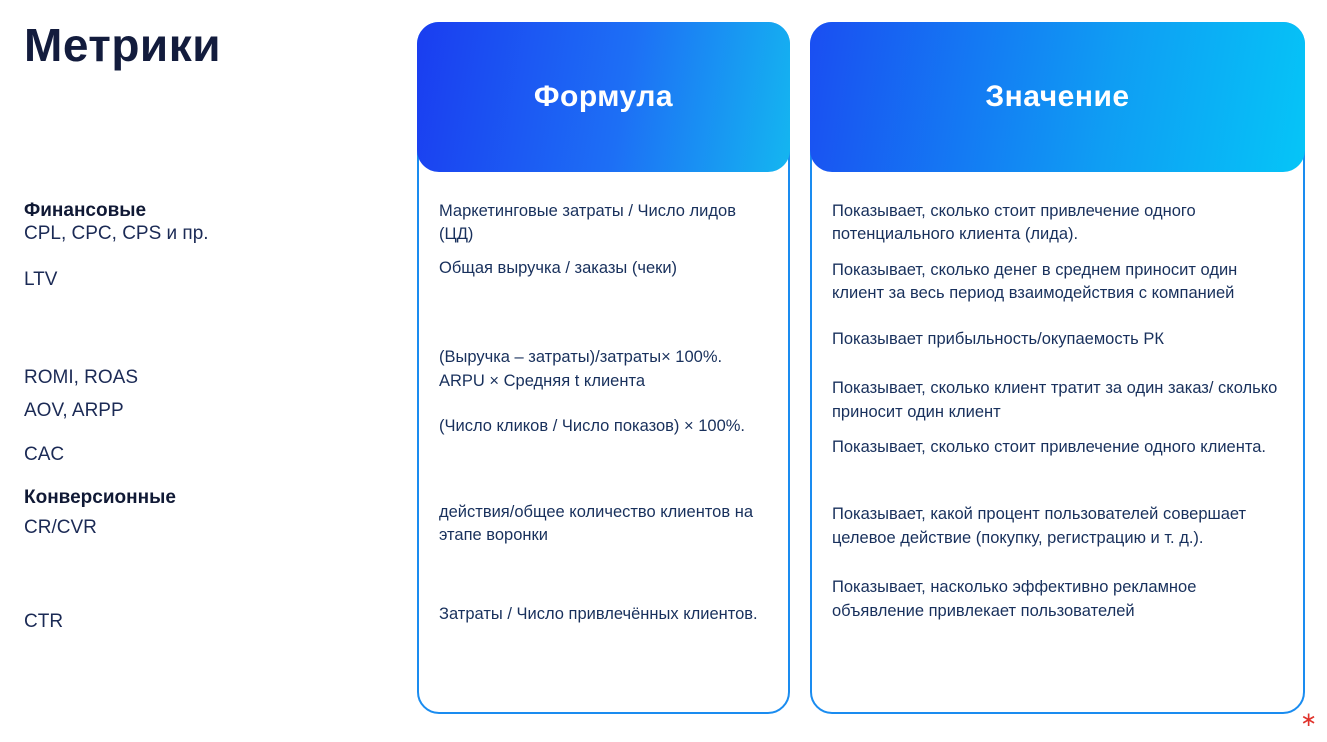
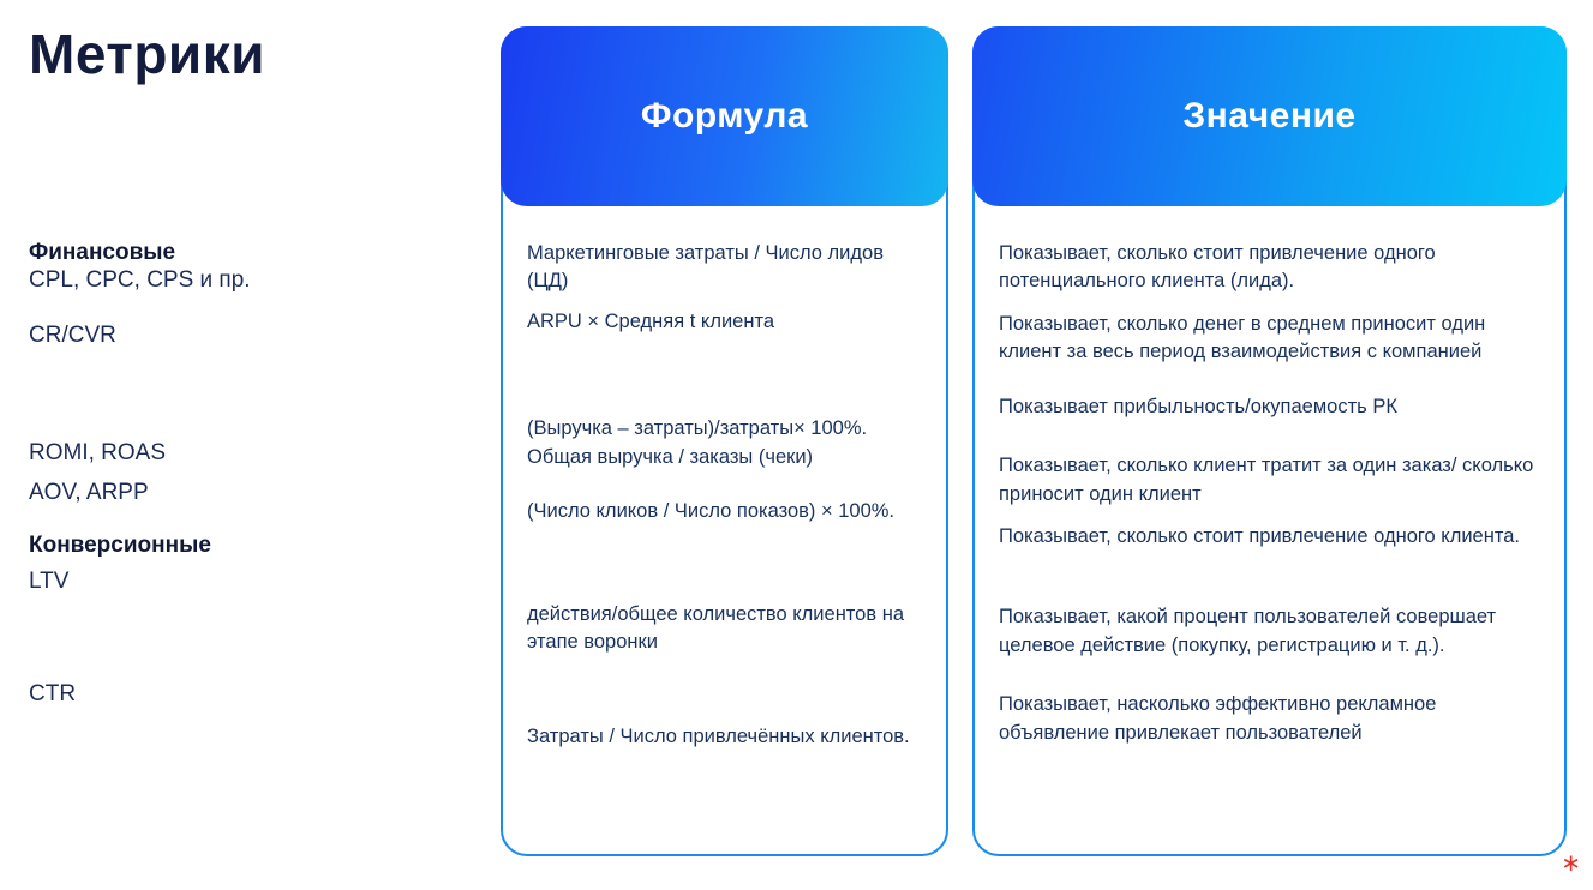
  Метрики
  Финансовые
  CPL, CPC, CPS и пр.
- LTV
+ CR/CVR
  ROMI, ROAS
  AOV, ARPP
- CAC
  Конверсионные
- CR/CVR
+ LTV
  CTR
  Формула
  Маркетинговые затраты / Число лидов (ЦД)
- Общая выручка / заказы (чеки)
+ ARPU × Средняя t клиента
  (Выручка – затраты)/затраты× 100%.
- ARPU × Средняя t клиента
+ Общая выручка / заказы (чеки)
  (Число кликов / Число показов) × 100%.
  действия/общее количество клиентов на этапе воронки
  Затраты / Число привлечённых клиентов.
  Значение
  Показывает, сколько стоит привлечение одного потенциального клиента (лида).
  Показывает, сколько денег в среднем приносит один клиент за весь период взаимодействия с компанией
  Показывает прибыльность/окупаемость РК
  Показывает, сколько клиент тратит за один заказ/ сколько приносит один клиент
  Показывает, сколько стоит привлечение одного клиента.
  Показывает, какой процент пользователей совершает целевое действие (покупку, регистрацию и т. д.).
  Показывает, насколько эффективно рекламное объявление привлекает пользователей
  ∗
